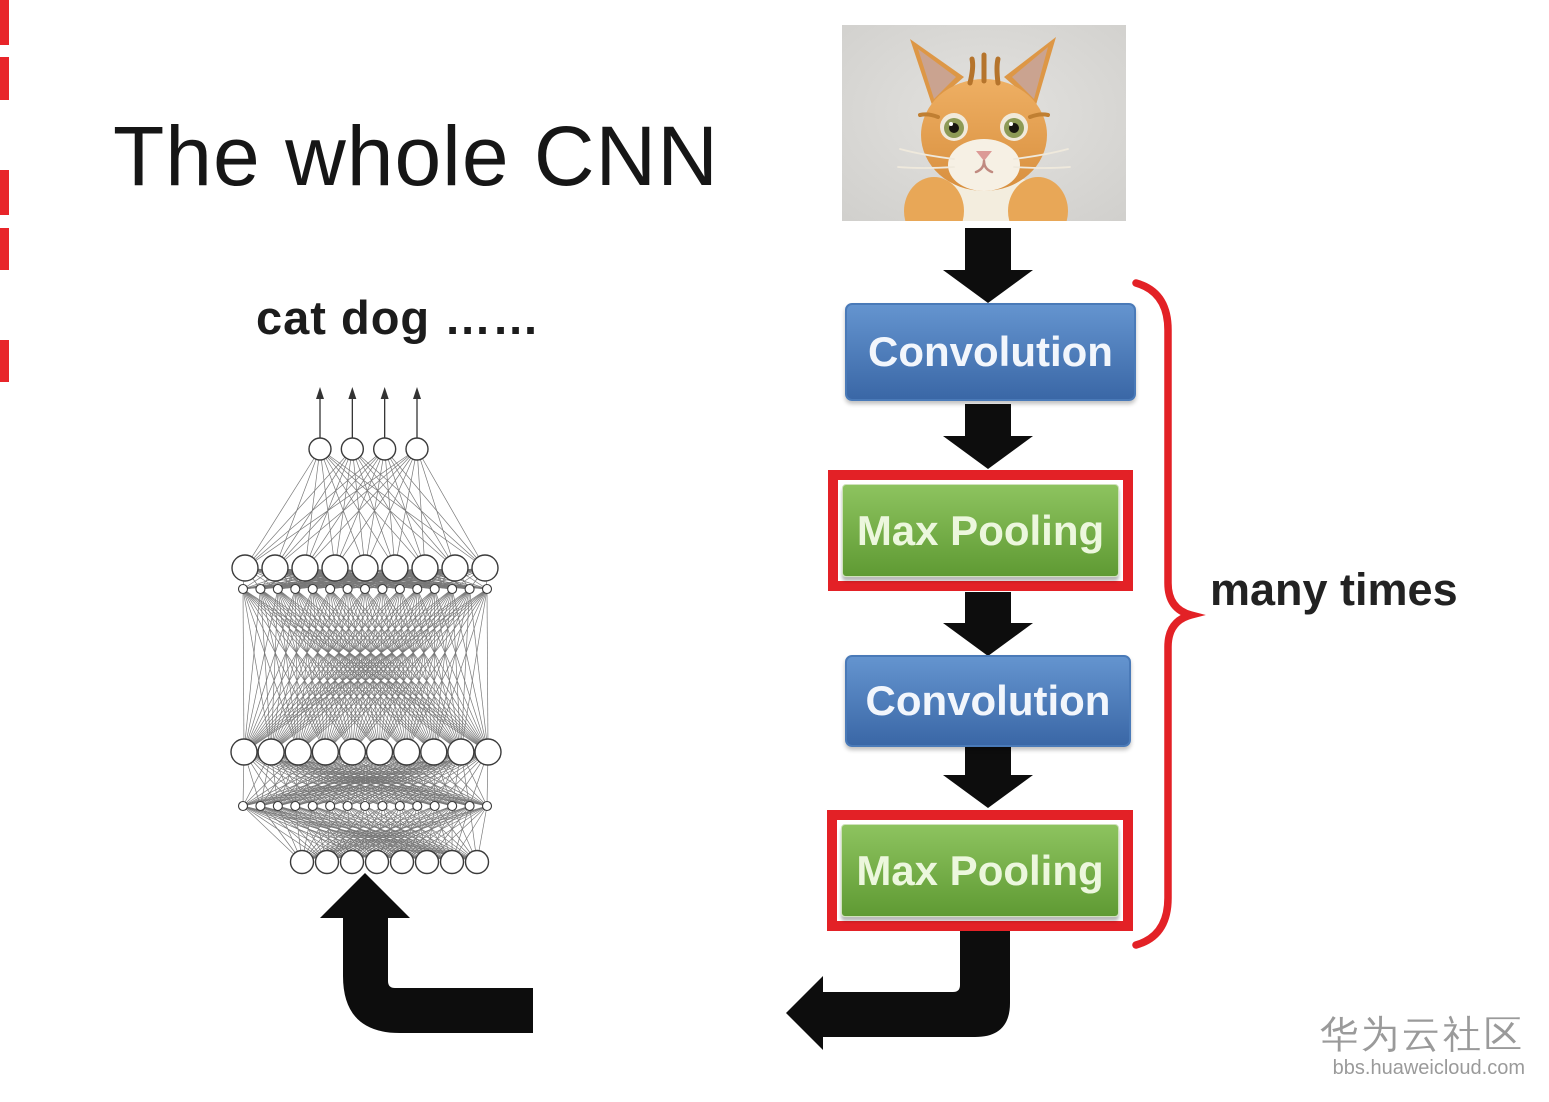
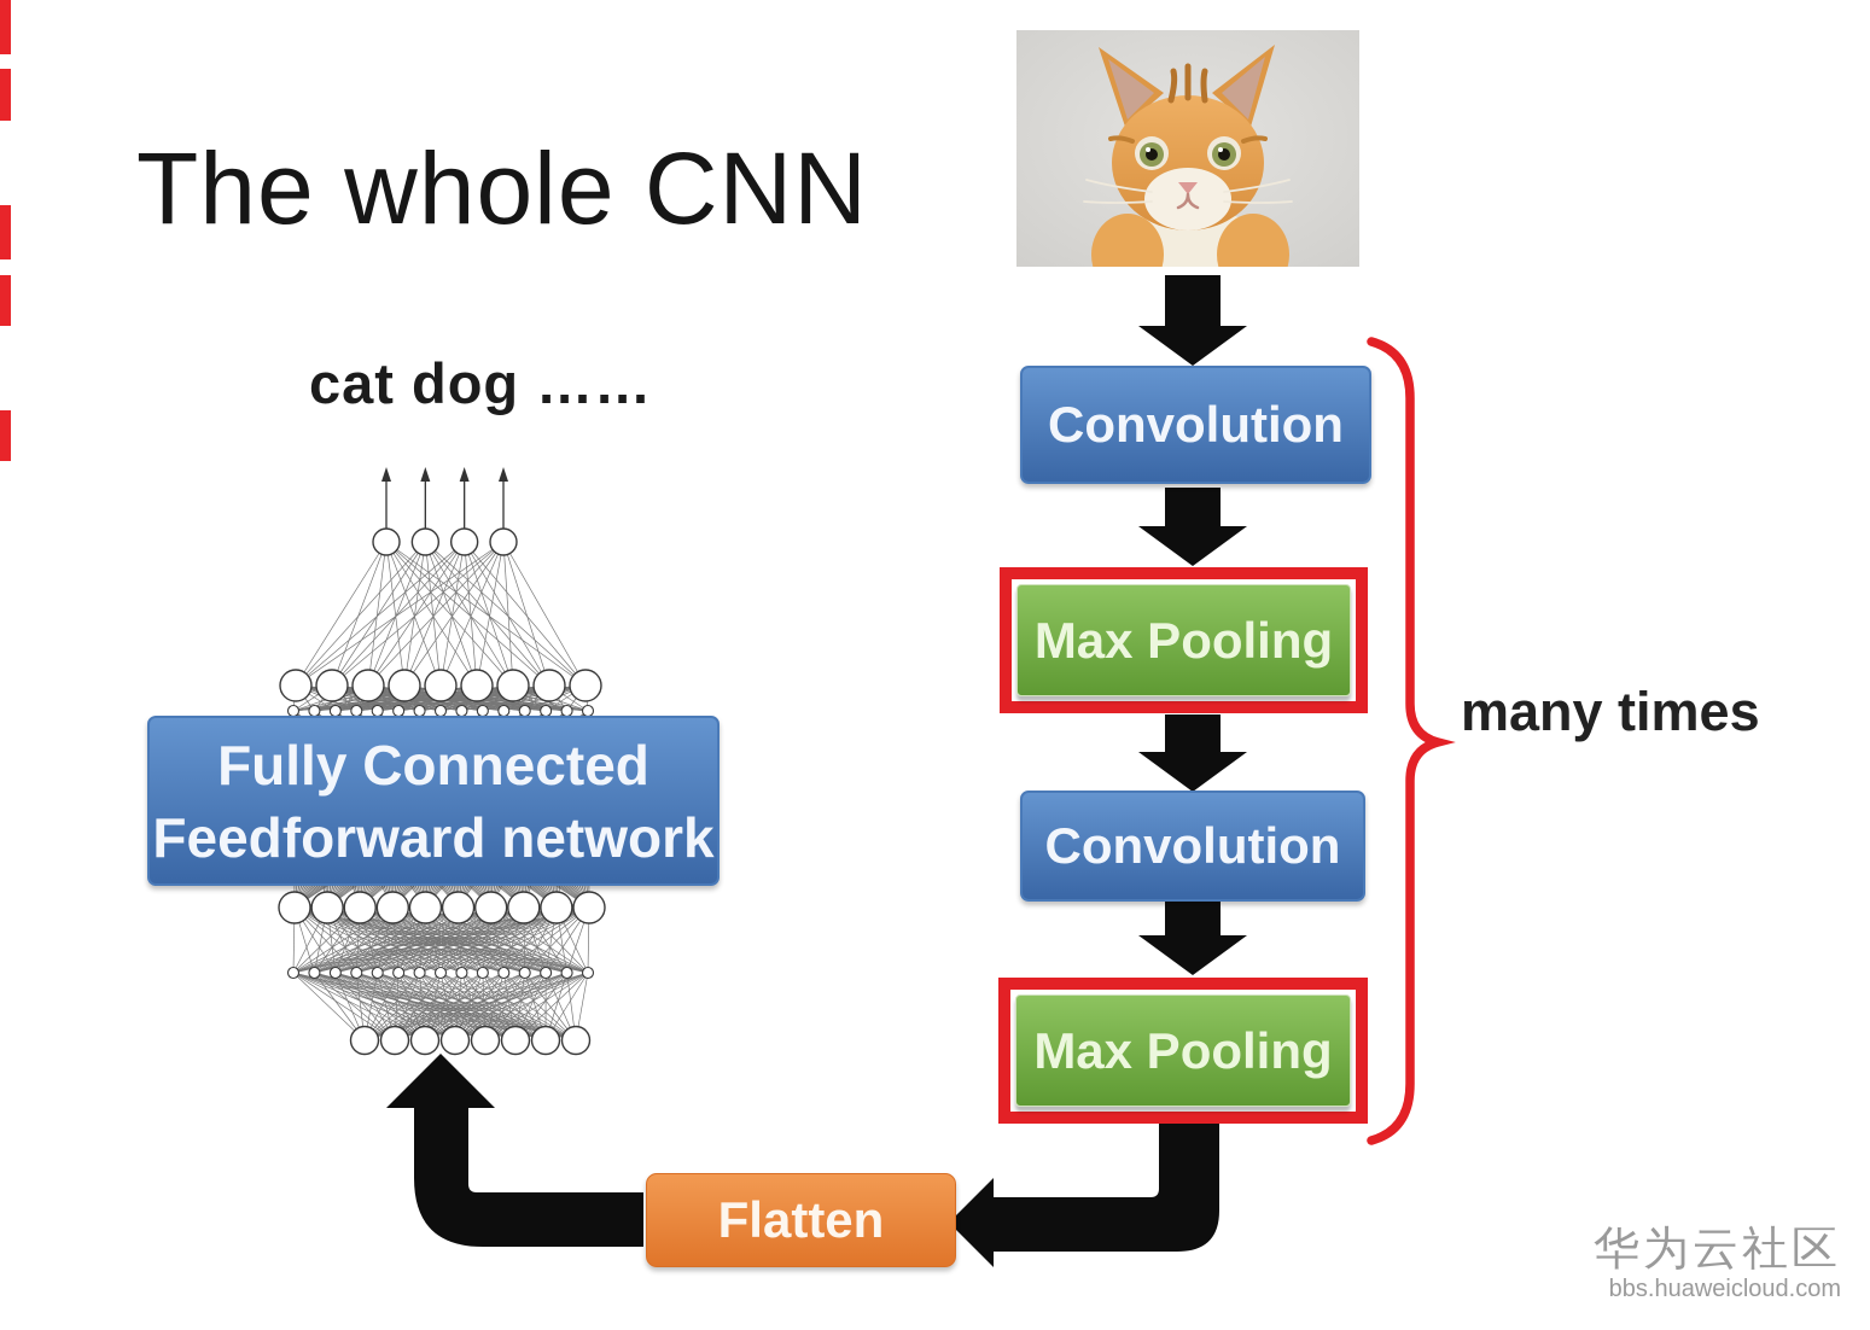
  The whole CNN
  cat dog ……
  Convolution
  Max Pooling
  Convolution
  Max Pooling
+ Fully Connected
+ Feedforward network
+ Flatten
  many times
  华为云社区
  bbs.huaweicloud.com
